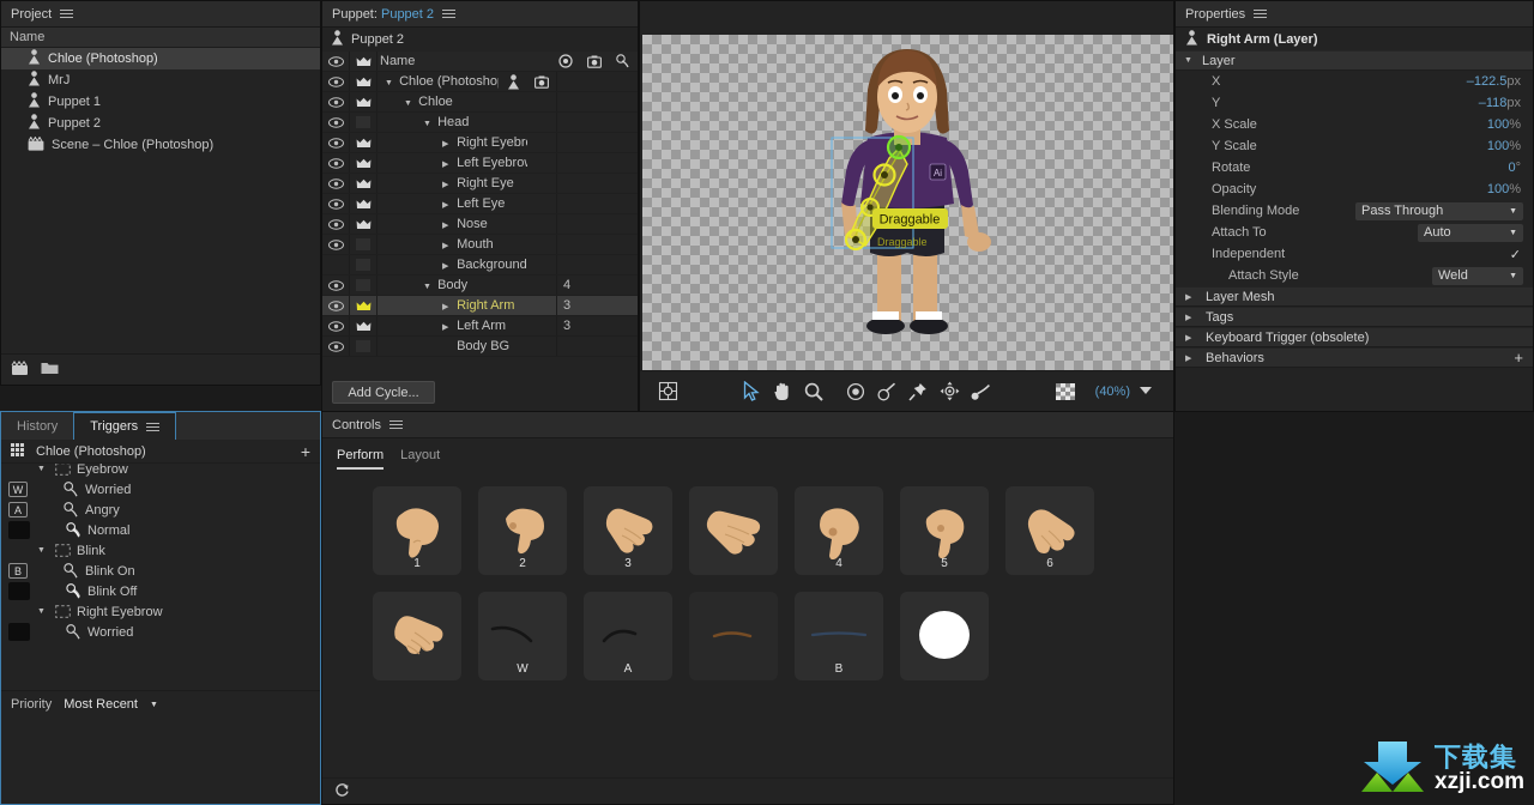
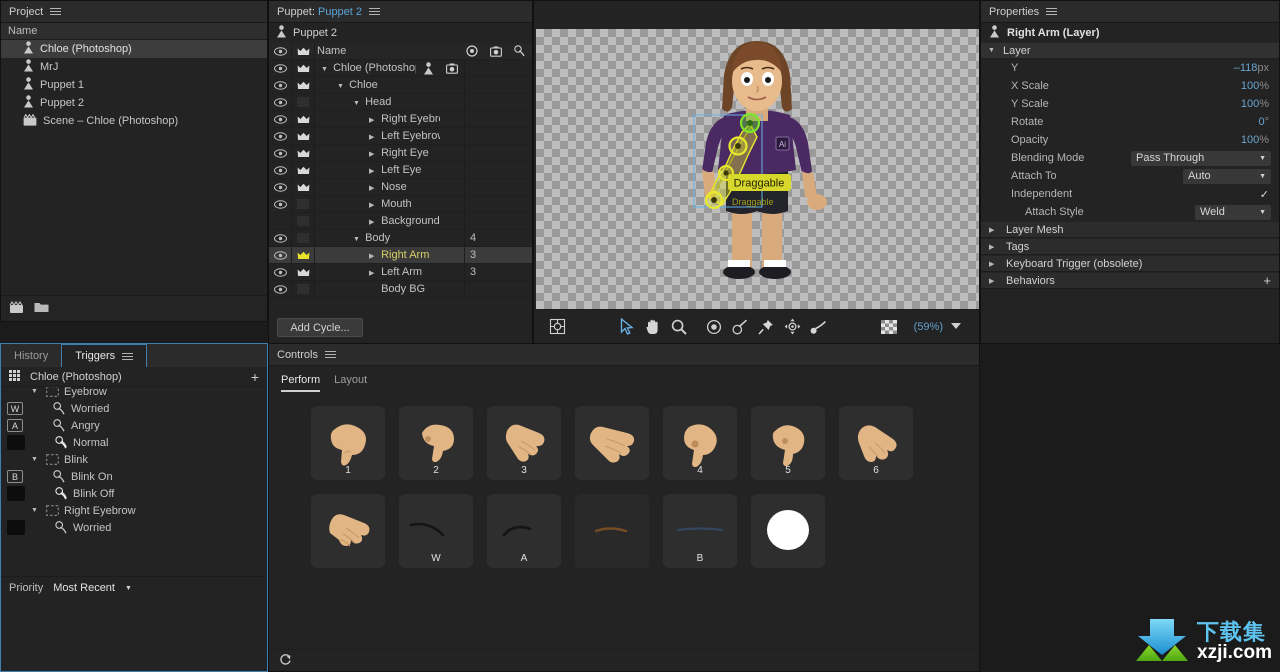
  Project
  Name
  Chloe (Photoshop)
  MrJ
  Puppet 1
  Puppet 2
  Scene – Chloe (Photoshop)
  Puppet: Puppet 2
  Puppet 2
  Name
  Chloe (Photosho
  Chloe
  Head
  Right Eyebr
  Left Eyebro
  Right Eye
  Left Eye
  Nose
  Mouth
  Background
  Body
  4
  Right Arm
  3
  Left Arm
  3
  Body BG
  Add Cycle...
  Ai
  Draggable
  Draggable
- (40%)
+ (59%)
  Properties
  Right Arm (Layer)
  Layer
- X
- –122.5px
  Y
  –118px
  X Scale
  100%
  Y Scale
  100%
  Rotate
  0°
  Opacity
  100%
  Blending Mode
  Pass Through
  Attach To
  Auto
  Independent
  ✓
  Attach Style
  Weld
  Layer Mesh
  Tags
  Keyboard Trigger (obsolete)
  Behaviors
  +
  History
  Triggers
  Chloe (Photoshop)
  +
  Eyebrow
  W
  Worried
  A
  Angry
  Normal
  Blink
  B
  Blink On
  Blink Off
  Right Eyebrow
  Worried
  Priority
  Most Recent
  Controls
  Perform
  Layout
  1
  2
  3
  4
  5
  6
  W
  A
  B
  下载集
  xzji.com
